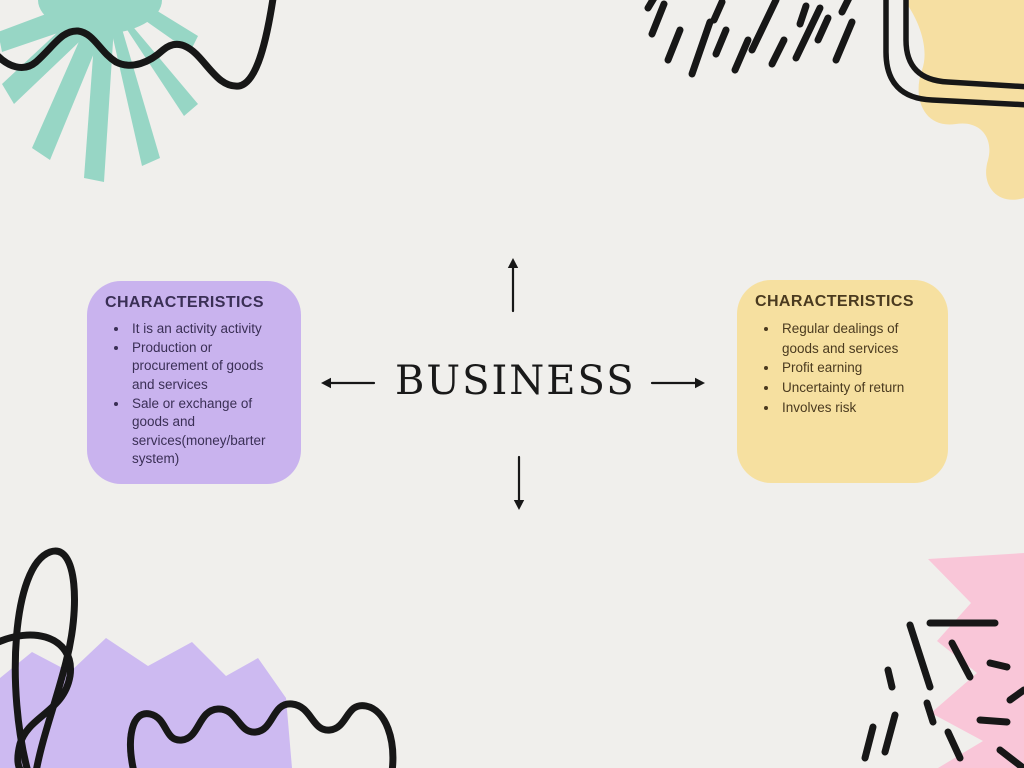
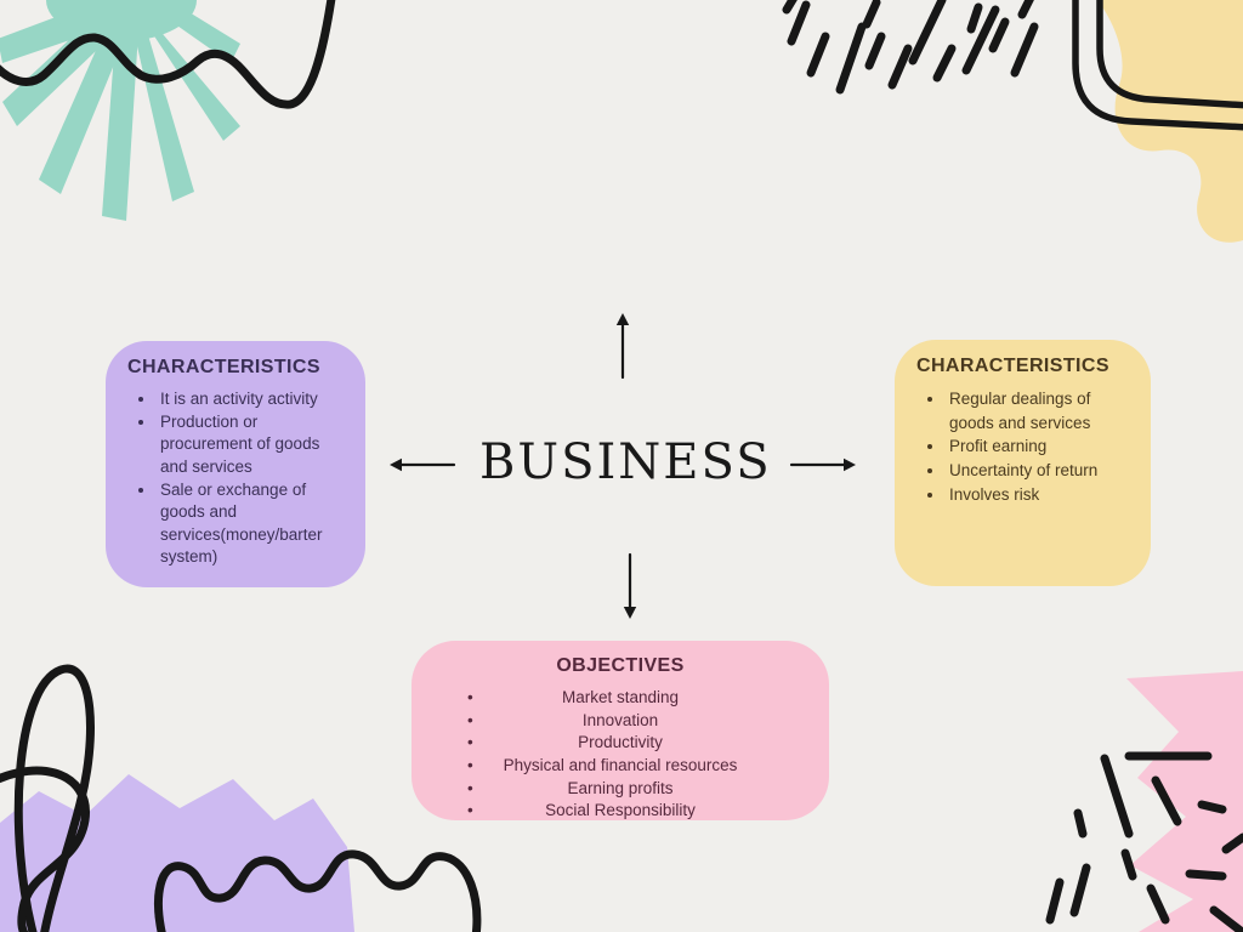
  BUSINESS
  CHARACTERISTICS
  It is an activity activity
  Production or procurement of goods and services
  Sale or exchange of goods and services(money/barter system)
  CHARACTERISTICS
  Regular dealings of goods and services
  Profit earning
  Uncertainty of return
  Involves risk
+ OBJECTIVES
+ Market standing
+ Innovation
+ Productivity
+ Physical and financial resources
+ Earning profits
+ Social Responsibility
